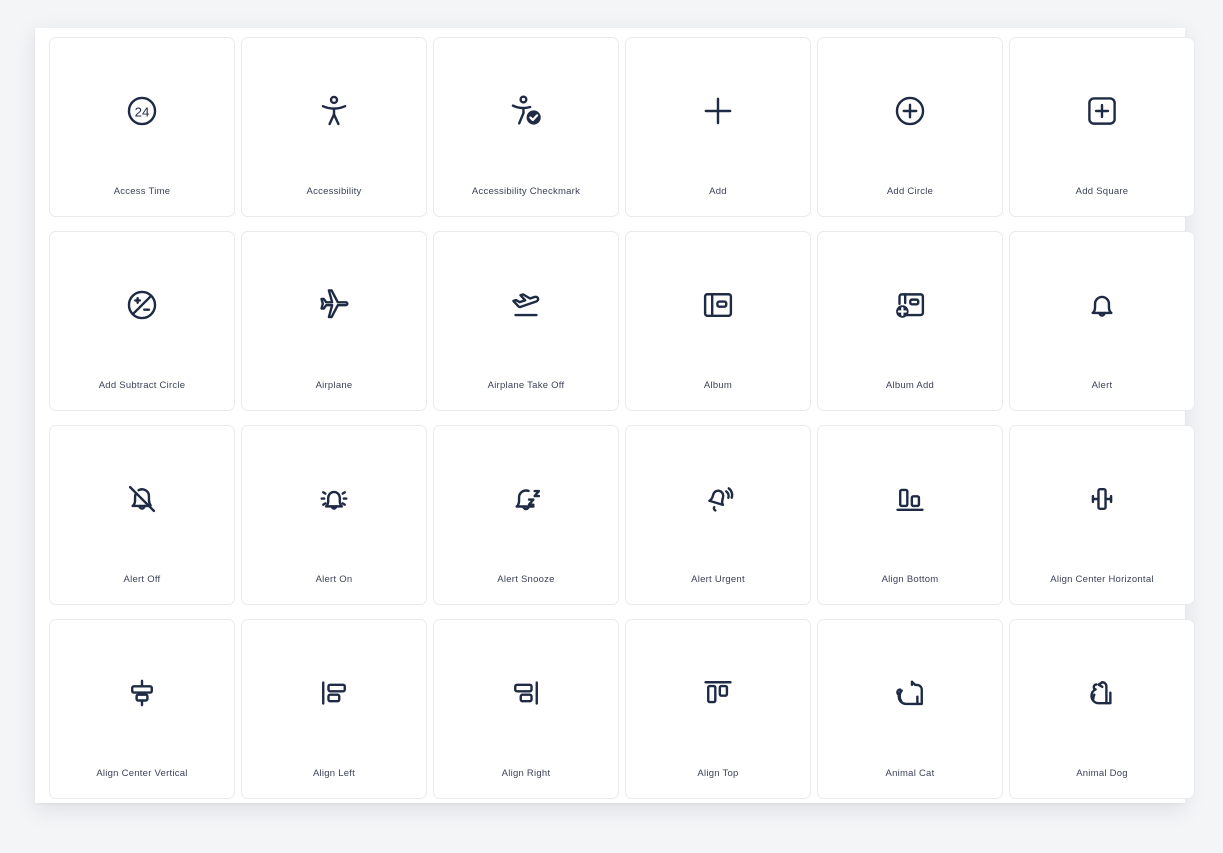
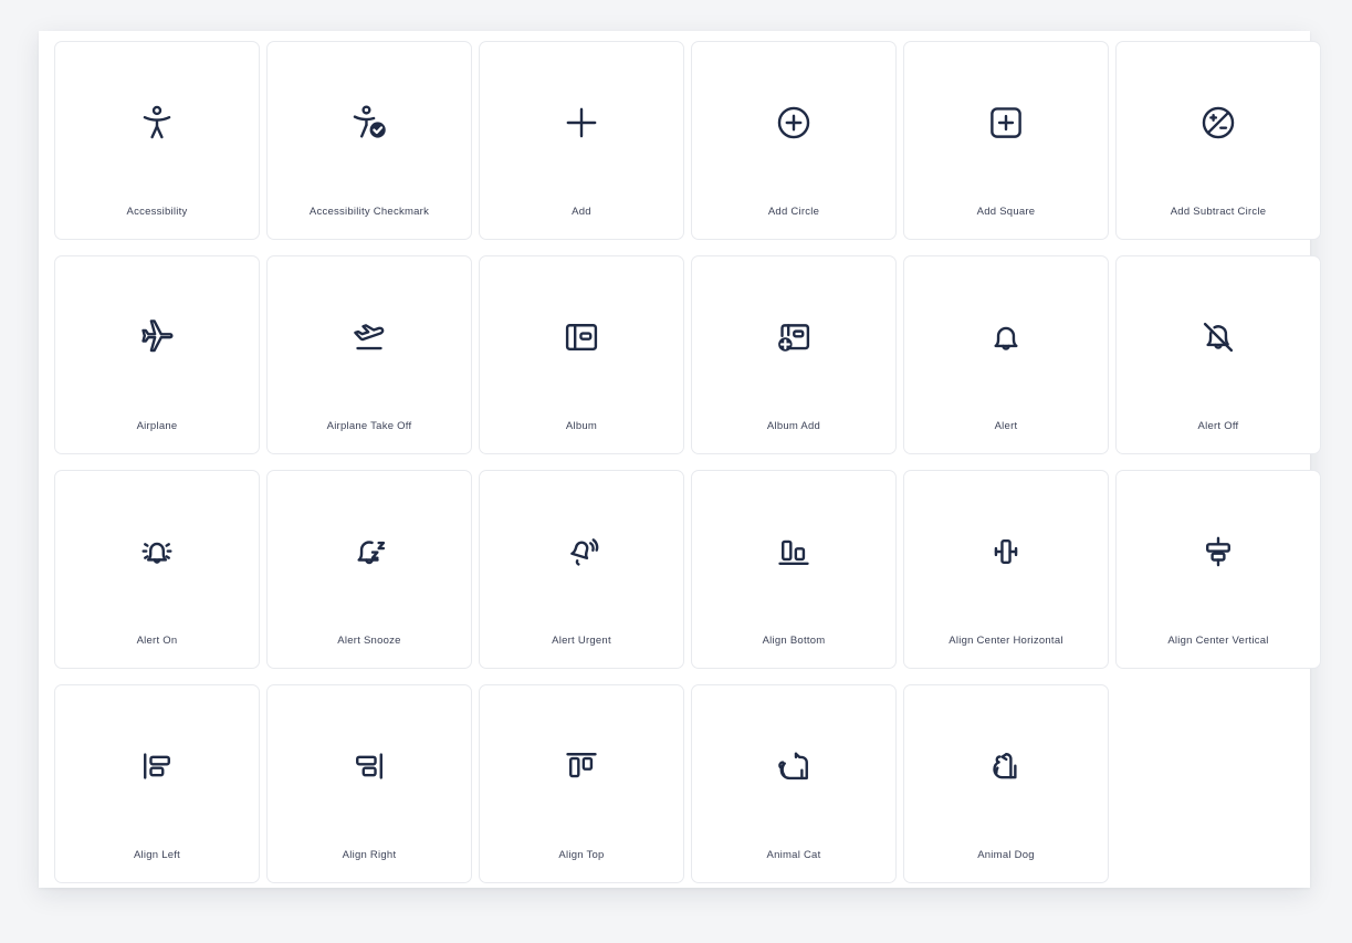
- 24
- Access Time
  Accessibility
  Accessibility Checkmark
  Add
  Add Circle
  Add Square
  Add Subtract Circle
  Airplane
  Airplane Take Off
  Album
  Album Add
  Alert
  Alert Off
  Alert On
  Alert Snooze
  Alert Urgent
  Align Bottom
  Align Center Horizontal
  Align Center Vertical
  Align Left
  Align Right
  Align Top
  Animal Cat
  Animal Dog
